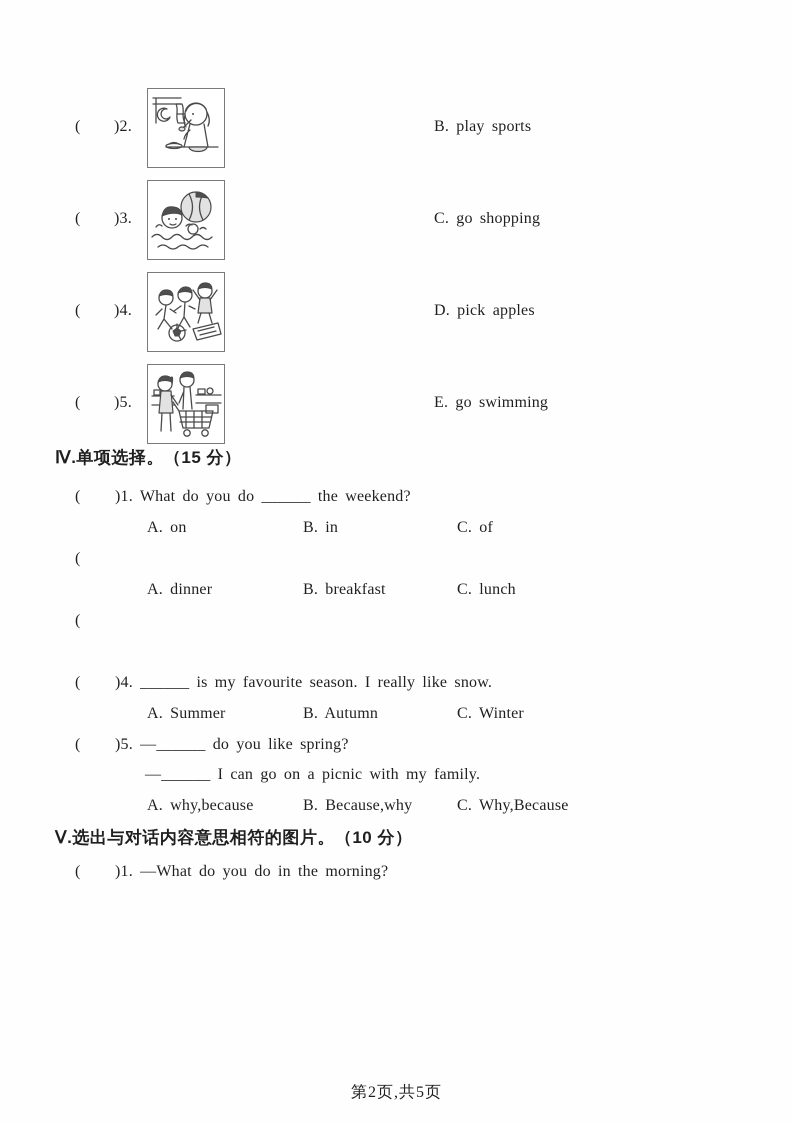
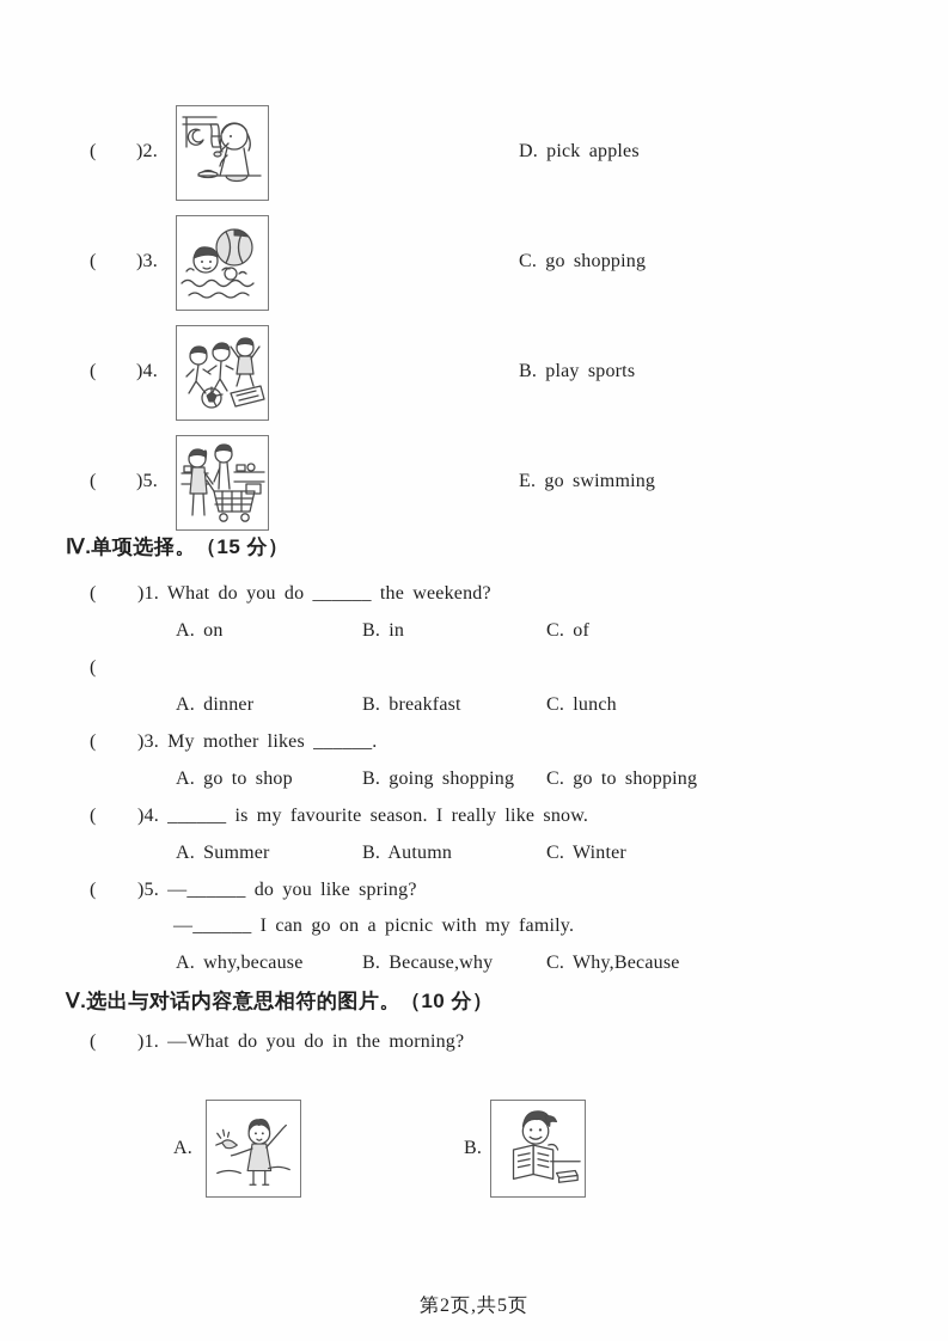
  (
  )2.
- B. play sports
+ D. pick apples
  (
  )3.
  C. go shopping
  (
  )4.
- D. pick apples
+ B. play sports
  (
  )5.
  E. go swimming
  Ⅳ.单项选择。（15 分）
  (
  )1. What do you do ______ the weekend?
  A. on
  B. in
  C. of
  (
  A. dinner
  B. breakfast
  C. lunch
  (
+ )3. My mother likes ______.
+ A. go to shop
+ B. going shopping
+ C. go to shopping
  (
  )4. ______ is my favourite season. I really like snow.
  A. Summer
  B. Autumn
  C. Winter
  (
  )5. —______ do you like spring?
  —______ I can go on a picnic with my family.
  A. why,because
  B. Because,why
  C. Why,Because
  Ⅴ.选出与对话内容意思相符的图片。（10 分）
  (
  )1. —What do you do in the morning?
+ A.
+ B.
  第2页,共5页
